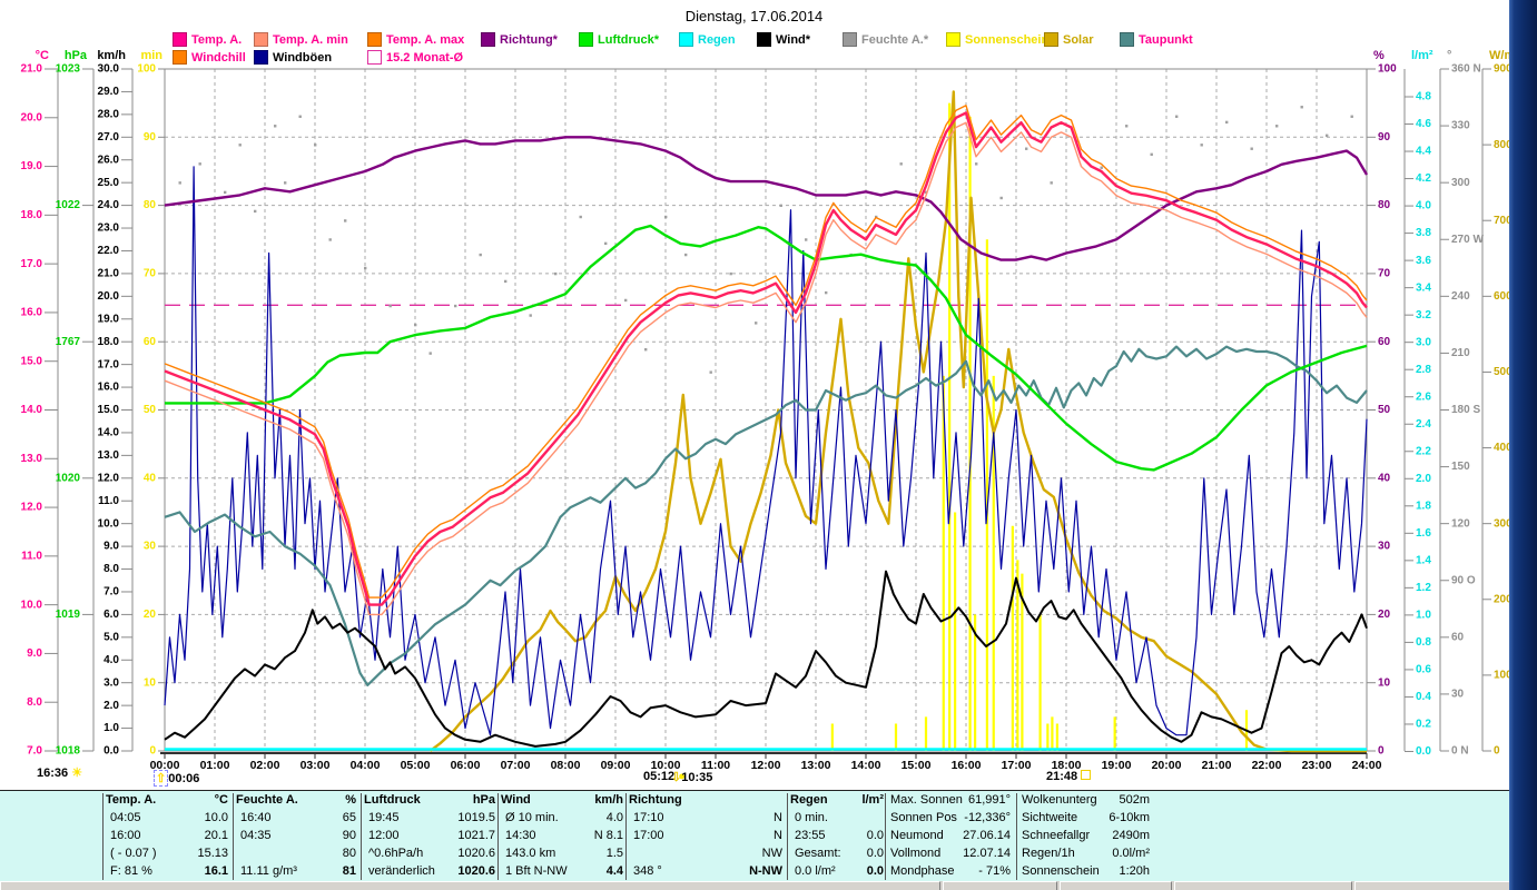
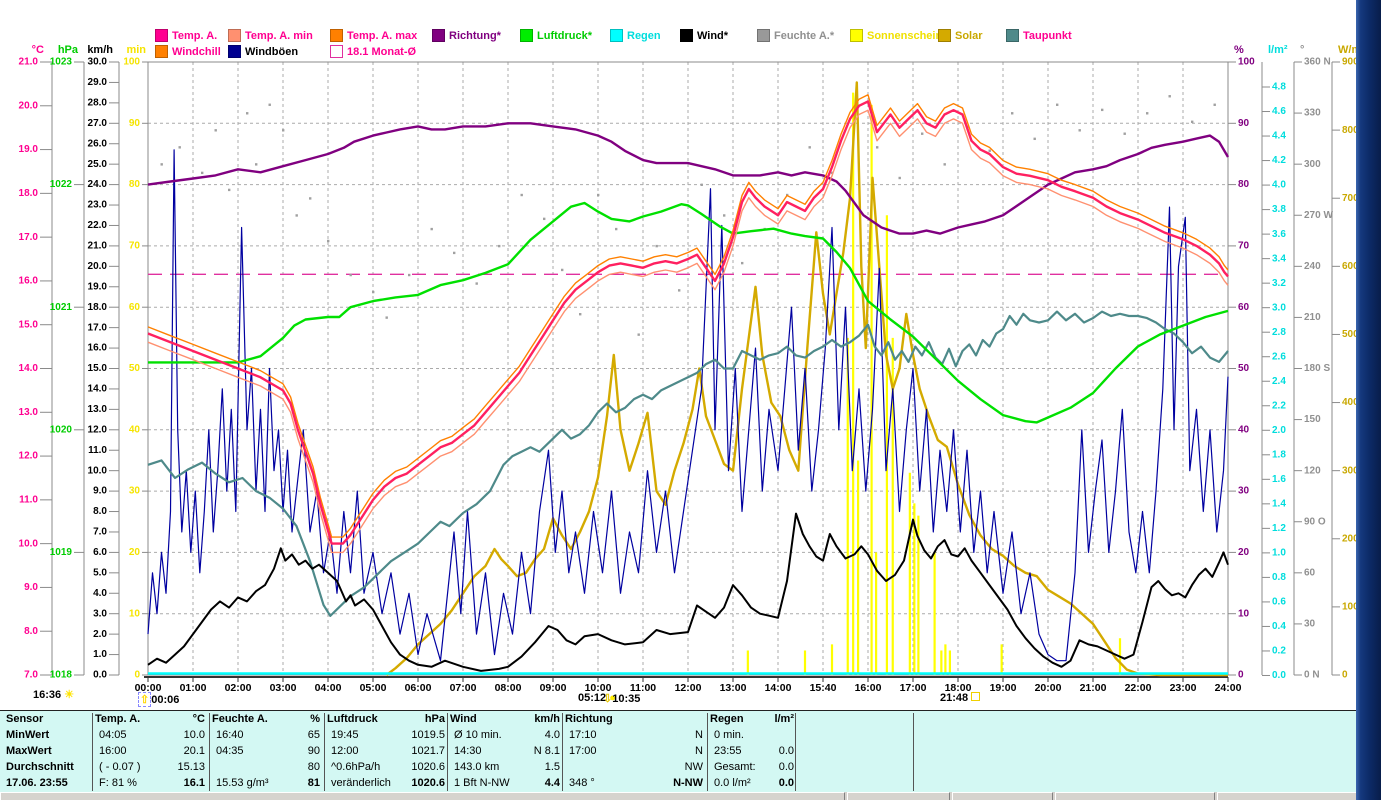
- Dienstag, 17.06.2014
  Temp. A.
  Temp. A. min
  Temp. A. max
  Richtung*
  Luftdruck*
  Regen
  Wind*
  Feuchte A.*
  Sonnenschei
  Solar
  Taupunkt
  Windchill
  Windböen
- 15.2 Monat-Ø
+ 18.1 Monat-Ø
  °C
  21.0
  20.0
  19.0
  18.0
  17.0
  16.0
  15.0
  14.0
  13.0
  12.0
  11.0
  10.0
  9.0
  8.0
  7.0
  hPa
  1023
  1022
- 1767
+ 1021
  1020
  1019
  1018
  km/h
  30.0
  29.0
  28.0
  27.0
  26.0
  25.0
  24.0
  23.0
  22.0
  21.0
  20.0
  19.0
  18.0
  17.0
  16.0
  15.0
  14.0
  13.0
  12.0
  11.0
  10.0
  9.0
  8.0
  7.0
  6.0
  5.0
  4.0
  3.0
  2.0
  1.0
  0.0
  min
  100
  90
  80
  70
  60
  50
  40
  30
  20
  10
  0
  %
  100
  90
  80
  70
  60
  50
  40
  30
  20
  10
  0
  l/m²
  4.8
  4.6
  4.4
  4.2
  4.0
  3.8
  3.6
  3.4
  3.2
  3.0
  2.8
  2.6
  2.4
  2.2
  2.0
  1.8
  1.6
  1.4
  1.2
  1.0
  0.8
  0.6
  0.4
  0.2
  0.0
  °
  360 N
  330
  300
  270 W
  240
  210
  180 S
  150
  120
  90 O
  60
  30
  0 N
  0
  00:00
  01:00
  02:00
  03:00
  04:00
  05:00
  06:00
  07:00
  08:00
  09:00
  10:00
  11:00
  12:00
  13:00
  14:00
- 15:00
+ 15:40
  16:00
  17:00
  18:00
  19:00
  20:00
  21:00
  22:00
  23:00
  24:00
  16:36 ☀︎
  ⇧ 00:06
  05:12 ●
  ⇩10:35
  21:48
+ Sensor
+ MinWert
+ MaxWert
+ Durchschnitt
+ 17.06. 23:55
  Temp. A.
  °C
  04:05
  10.0
  16:00
  20.1
  ( - 0.07 )
  15.13
  F: 81 %
  16.1
  Feuchte A.
  %
  16:40
  65
  04:35
  90
  80
- 11.11 g/m³
+ 15.53 g/m³
  81
  Luftdruck
  hPa
  19:45
  1019.5
  12:00
  1021.7
  ^0.6hPa/h
  1020.6
  veränderlich
  1020.6
  Wind
  km/h
  Ø 10 min.
  4.0
  14:30
  N 8.1
  143.0 km
  1.5
  1 Bft N-NW
  4.4
  Richtung
  17:10
  N
  17:00
  N
  NW
  348 °
  N-NW
  Regen
  l/m²
  0 min.
  23:55
  0.0
  Gesamt:
  0.0
  0.0 l/m²
  0.0
- Max. Sonnen
- 61,991°
- Sonnen Pos
- -12,336°
- Neumond
- 27.06.14
- Vollmond
- 12.07.14
- Mondphase
- - 71%
- Wolkenunterg
- 502m
- Sichtweite
- 6-10km
- Schneefallgr
- 2490m
- Regen/1h
- 0.0l/m²
- Sonnenschein
- 1:20h
